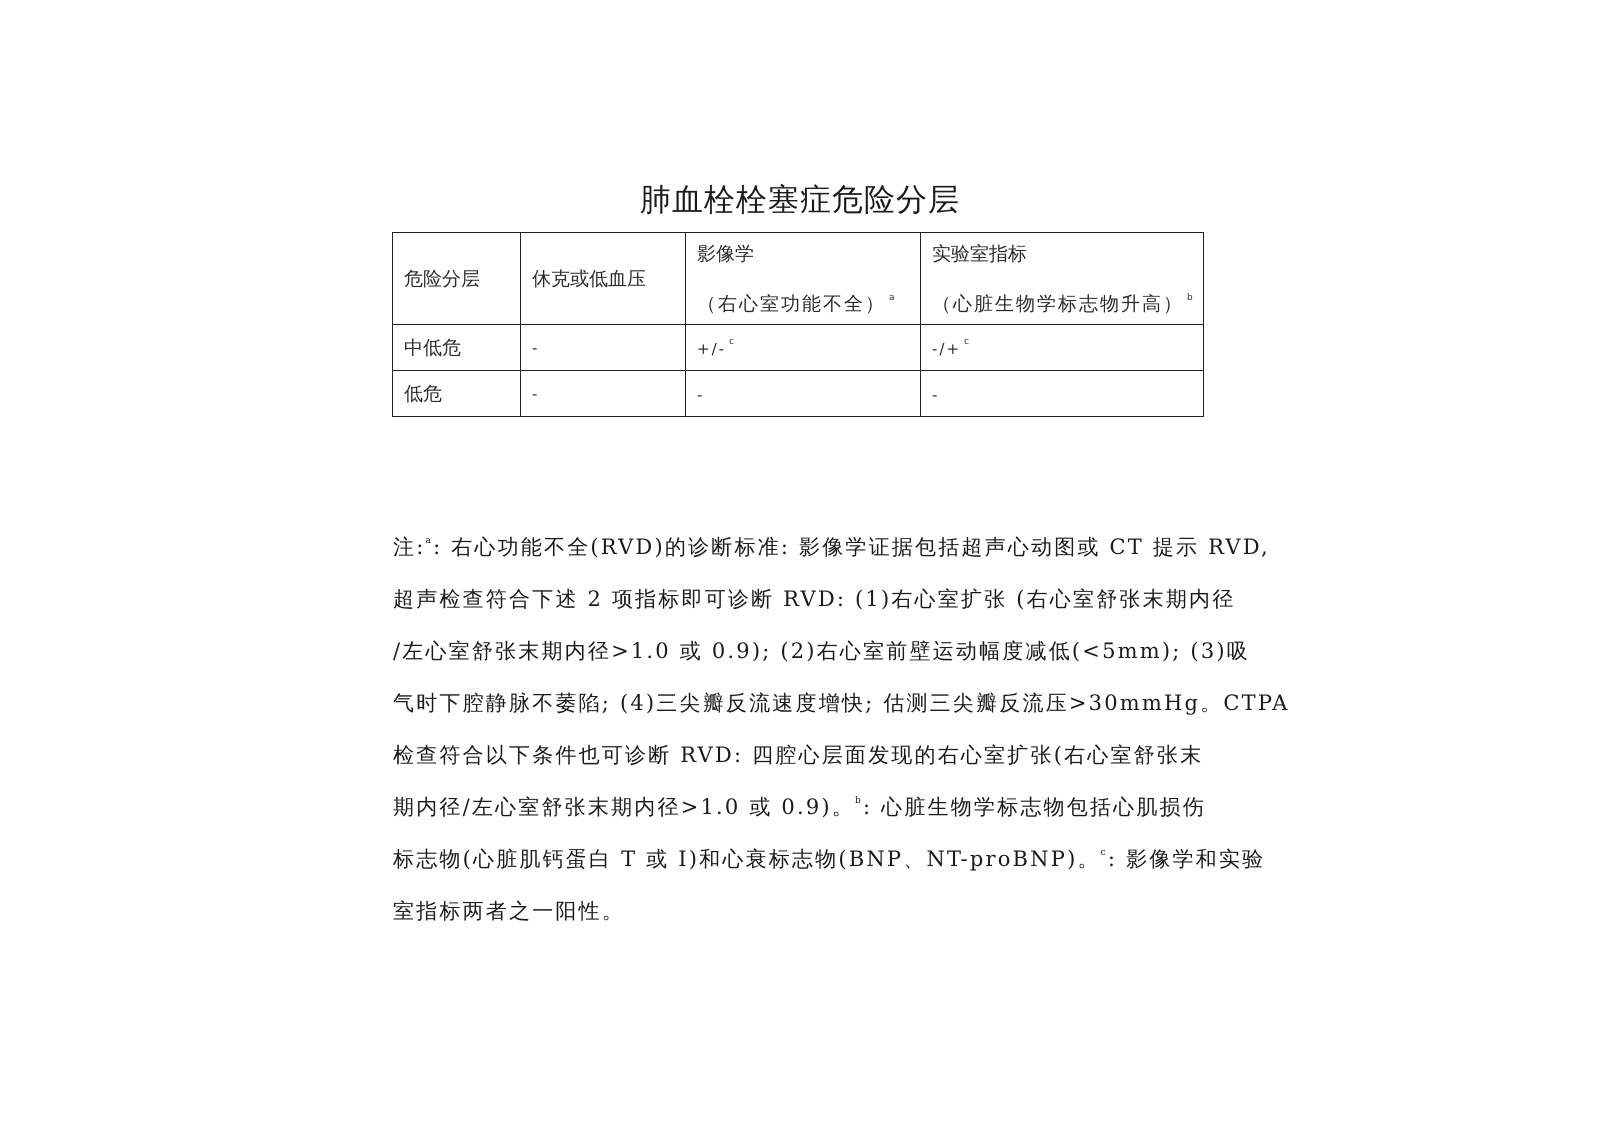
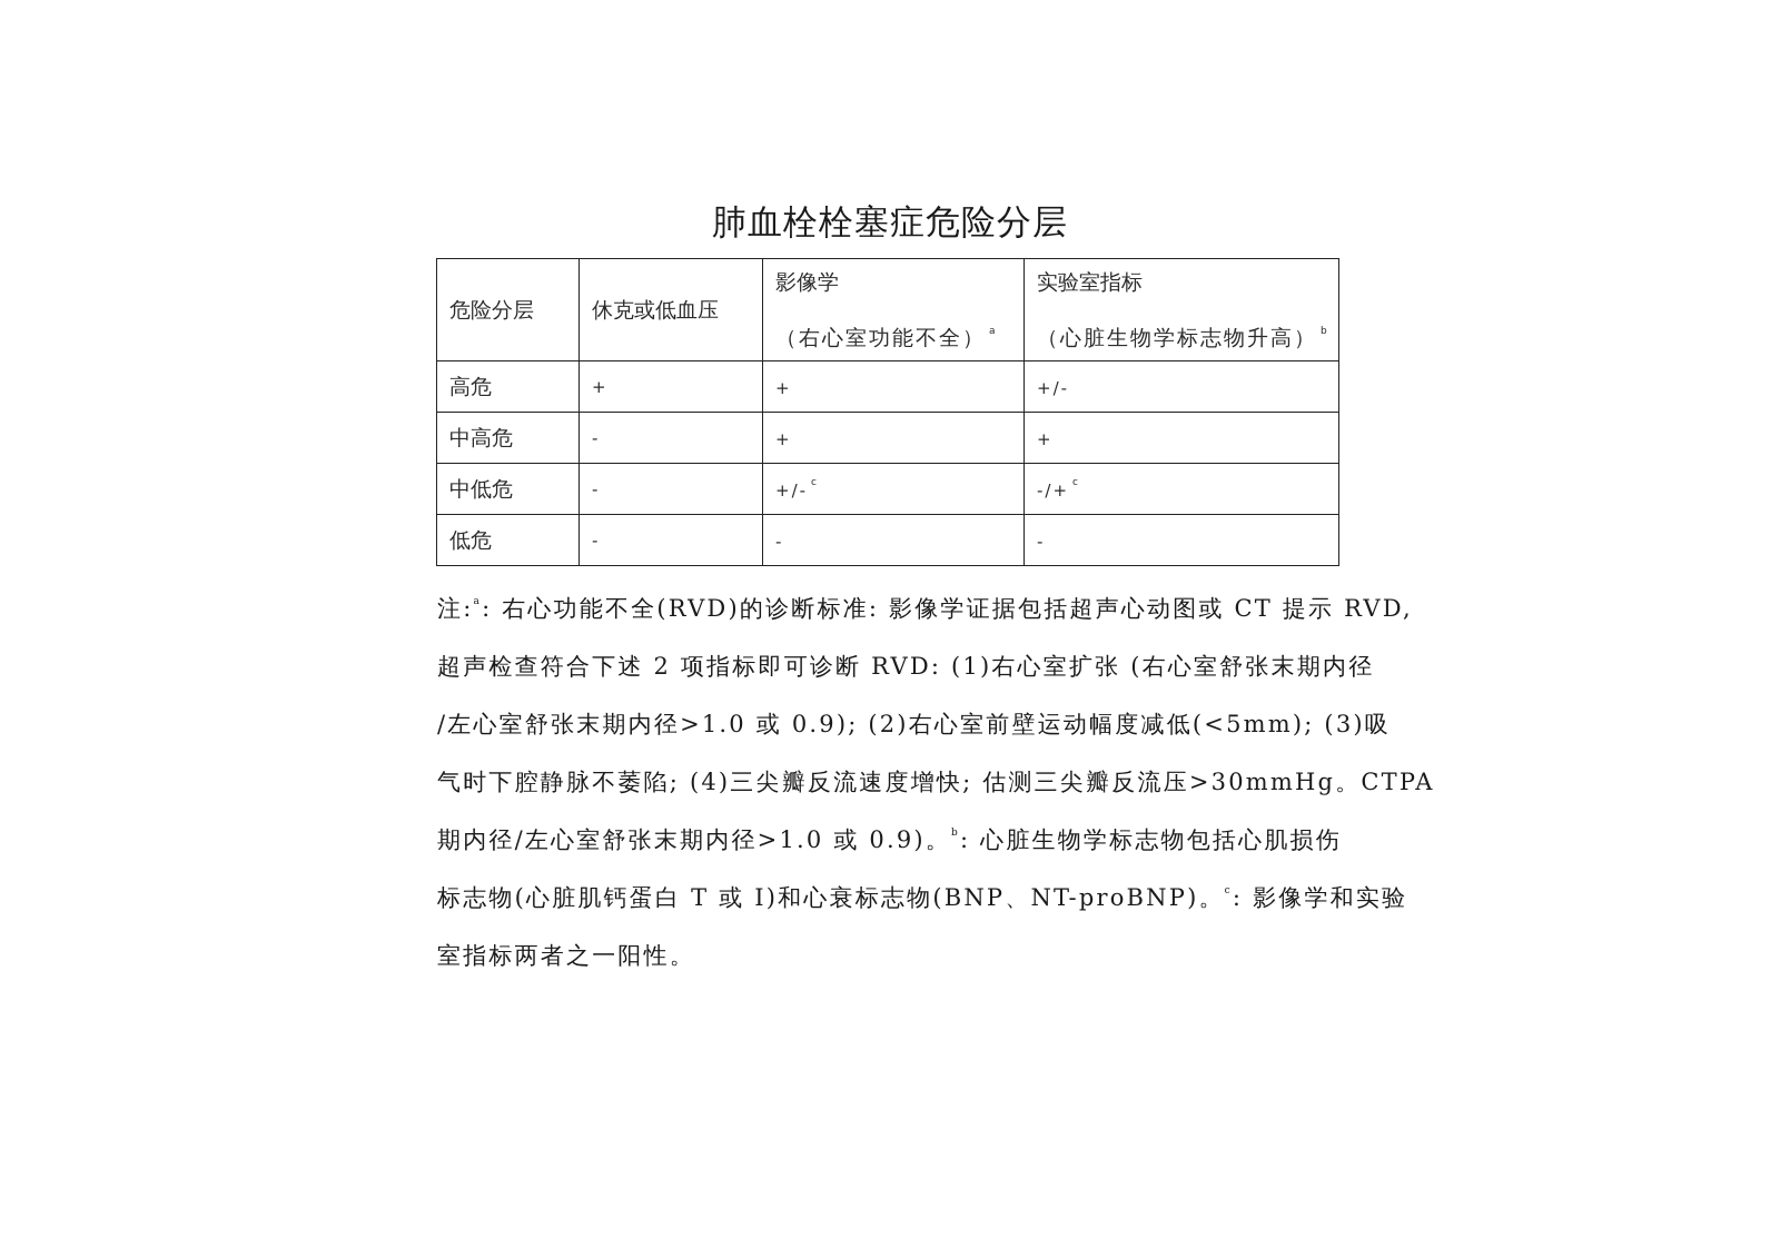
  肺血栓栓塞症危险分层
  危险分层	休克或低血压	影像学 （右心室功能不全） a	实验室指标 （心脏生物学标志物升高） b
+ 高危	+	+	+/-
+ 中高危	-	+	+
  中低危	-	+/- c	-/+ c
  低危	-	-	-
  注:a: 右心功能不全(RVD)的诊断标准: 影像学证据包括超声心动图或 CT 提示 RVD,
  超声检查符合下述 2 项指标即可诊断 RVD: (1)右心室扩张 (右心室舒张末期内径
  /左心室舒张末期内径>1.0 或 0.9); (2)右心室前壁运动幅度减低(<5mm); (3)吸
  气时下腔静脉不萎陷; (4)三尖瓣反流速度增快; 估测三尖瓣反流压>30mmHg。CTPA
- 检查符合以下条件也可诊断 RVD: 四腔心层面发现的右心室扩张(右心室舒张末
  期内径/左心室舒张末期内径>1.0 或 0.9)。b: 心脏生物学标志物包括心肌损伤
  标志物(心脏肌钙蛋白 T 或 I)和心衰标志物(BNP、NT-proBNP)。c: 影像学和实验
  室指标两者之一阳性。
